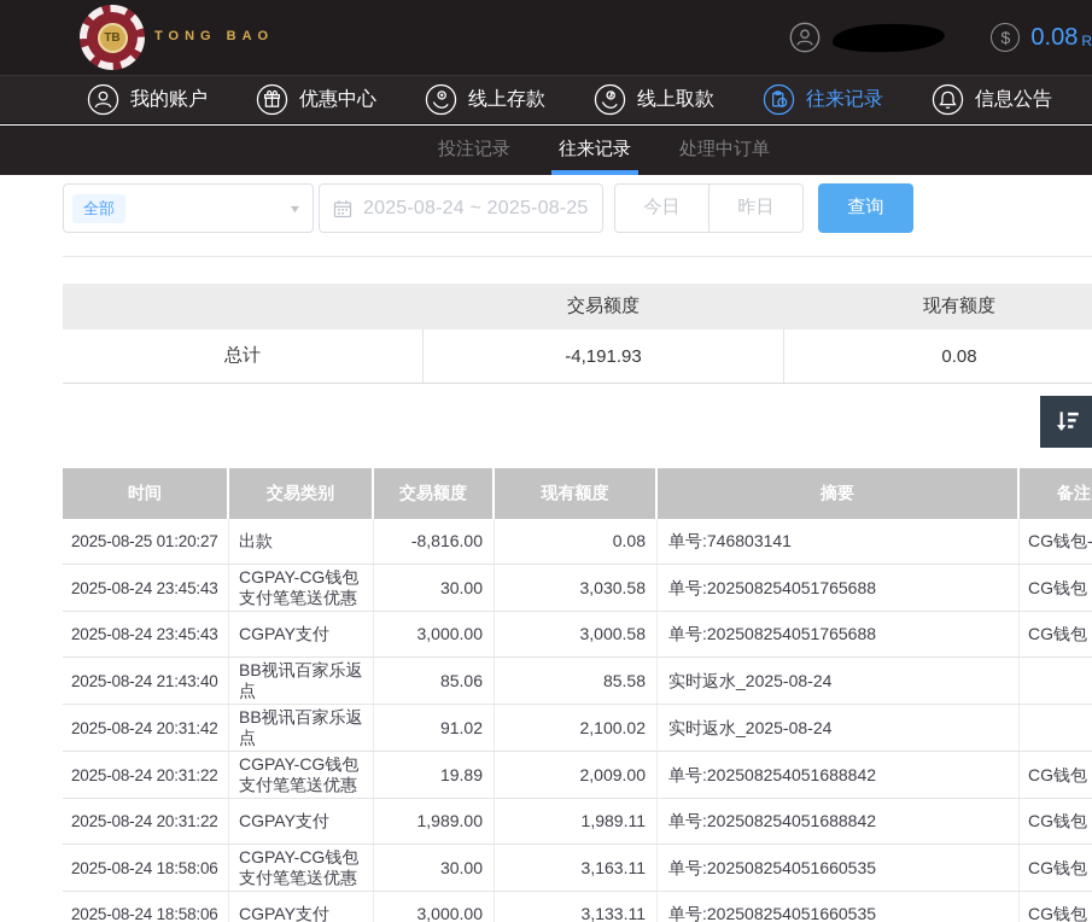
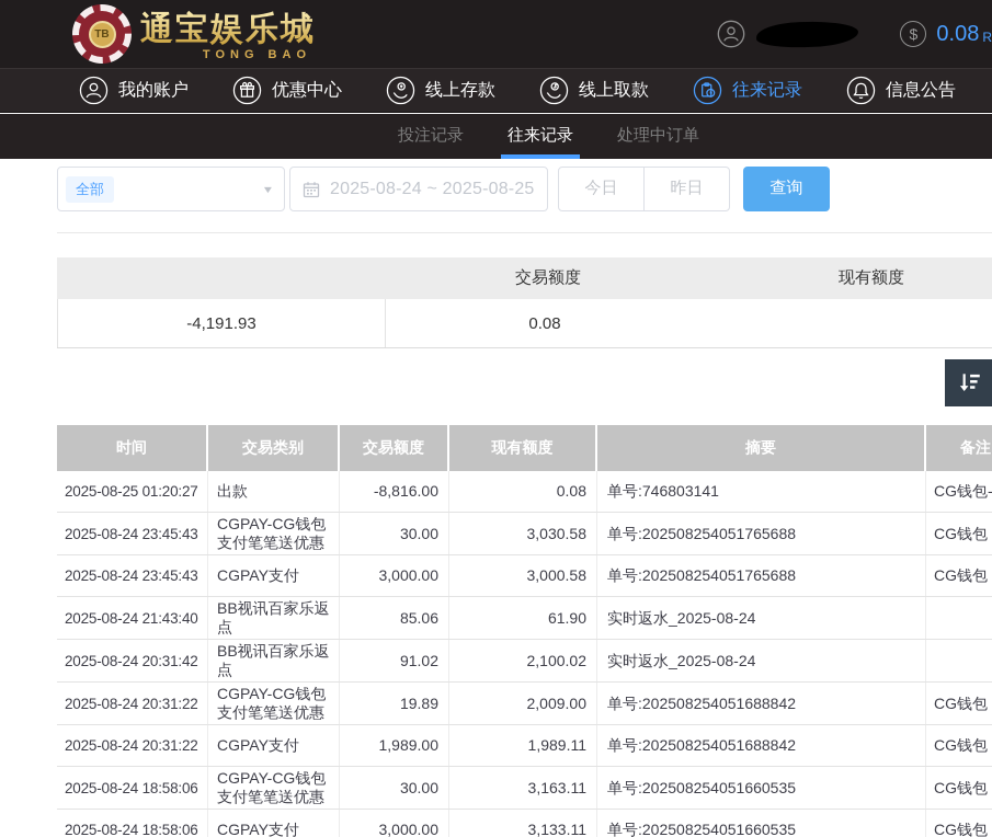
  TB
+ 通宝娱乐城
  TONG BAO
  $
  0.08
  R
  我的账户
  优惠中心
  线上存款
  线上取款
  往来记录
  信息公告
  投注记录
  往来记录
  处理中订单
  全部
  ▼
  2025-08-24 ~ 2025-08-25
  今日
  昨日
  查询
  交易额度
  现有额度
- 总计
  -4,191.93
  0.08
  时间
  交易类别
  交易额度
  现有额度
  摘要
  备注
  2025-08-25 01:20:27
  出款
  -8,816.00
  0.08
  单号:746803141
  CG钱包-
  2025-08-24 23:45:43
  CGPAY-CG钱包支付笔笔送优惠
  30.00
  3,030.58
  单号:202508254051765688
  CG钱包
  2025-08-24 23:45:43
  CGPAY支付
  3,000.00
  3,000.58
  单号:202508254051765688
  CG钱包
  2025-08-24 21:43:40
  BB视讯百家乐返点
  85.06
- 85.58
+ 61.90
  实时返水_2025-08-24
  2025-08-24 20:31:42
  BB视讯百家乐返点
  91.02
  2,100.02
  实时返水_2025-08-24
  2025-08-24 20:31:22
  CGPAY-CG钱包支付笔笔送优惠
  19.89
  2,009.00
  单号:202508254051688842
  CG钱包
  2025-08-24 20:31:22
  CGPAY支付
  1,989.00
  1,989.11
  单号:202508254051688842
  CG钱包
  2025-08-24 18:58:06
  CGPAY-CG钱包支付笔笔送优惠
  30.00
  3,163.11
  单号:202508254051660535
  CG钱包
  2025-08-24 18:58:06
  CGPAY支付
  3,000.00
  3,133.11
  单号:202508254051660535
  CG钱包
